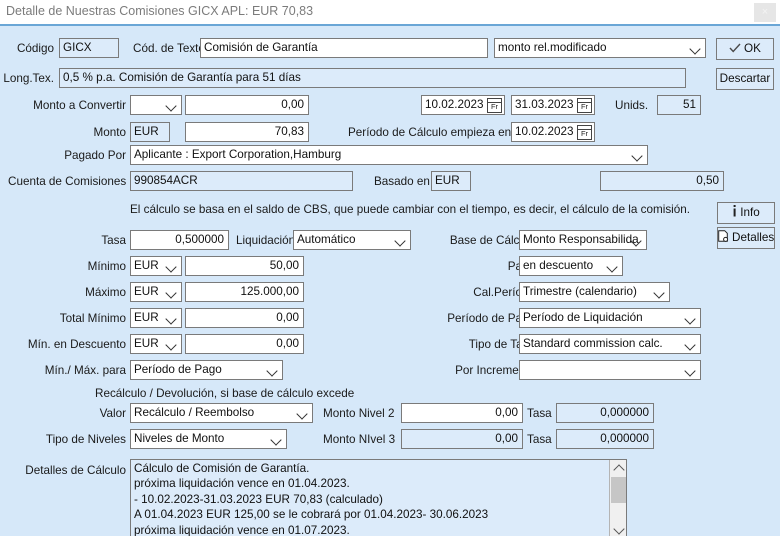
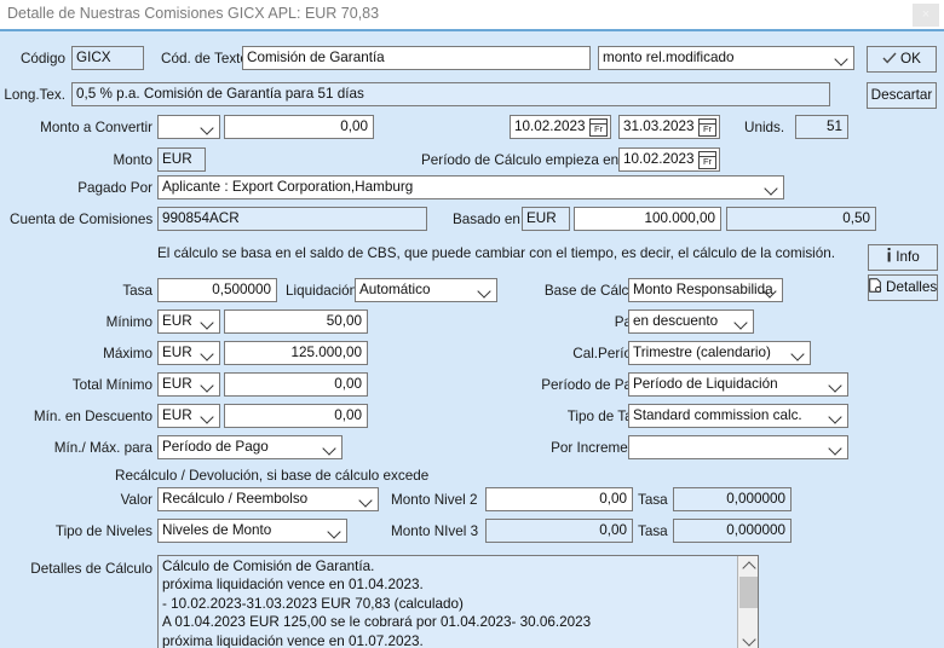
  Detalle de Nuestras Comisiones GICX APL: EUR 70,83
  Código
  GICX
  Cód. de Text
  Comisión de Garantía
  monto rel.modificado
  OK
  Long.Tex.
  0,5 % p.a. Comisión de Garantía para 51 días
  Descartar
  Monto a Convertir
  0,00
  10.02.2023
  Fr
  31.03.2023
  Fr
  Unids.
  51
  Monto
  EUR
- 70,83
  Período de Cálculo empieza en
  10.02.2023
  Fr
  Pagado Por
  Aplicante : Export Corporation,Hamburg
  Cuenta de Comisiones
  990854ACR
  Basado en
  EUR
+ 100.000,00
  0,50
  El cálculo se basa en el saldo de CBS, que puede cambiar con el tiempo, es decir, el cálculo de la comisión.
  Info
  Detalles
  Tasa
  0,500000
  Liquidación
  Automático
  Mínimo
  EUR
  50,00
  Máximo
  EUR
  125.000,00
  Total Mínimo
  EUR
  0,00
  Mín. en Descuento
  EUR
  0,00
  Mín./ Máx. para
  Período de Pago
  Base de Cálc
  Monto Responsabilida
  en descuento
  Cal.Perí
  Trimestre (calendario)
  Período de P
  Período de Liquidación
  Tipo de T
  Standard commission calc.
  Por Increme
  Recálculo / Devolución, si base de cálculo excede
  Valor
  Recálculo / Reembolso
  Monto Nivel 2
  0,00
  Tasa
  0,000000
  Tipo de Niveles
  Niveles de Monto
  Monto NIvel 3
  0,00
  Tasa
  0,000000
  Detalles de Cálculo
  Cálculo de Comisión de Garantía.
  próxima liquidación vence en 01.04.2023.
  - 10.02.2023-31.03.2023 EUR 70,83 (calculado)
  A 01.04.2023 EUR 125,00 se le cobrará por 01.04.2023- 30.06.2023
  próxima liquidación vence en 01.07.2023.
